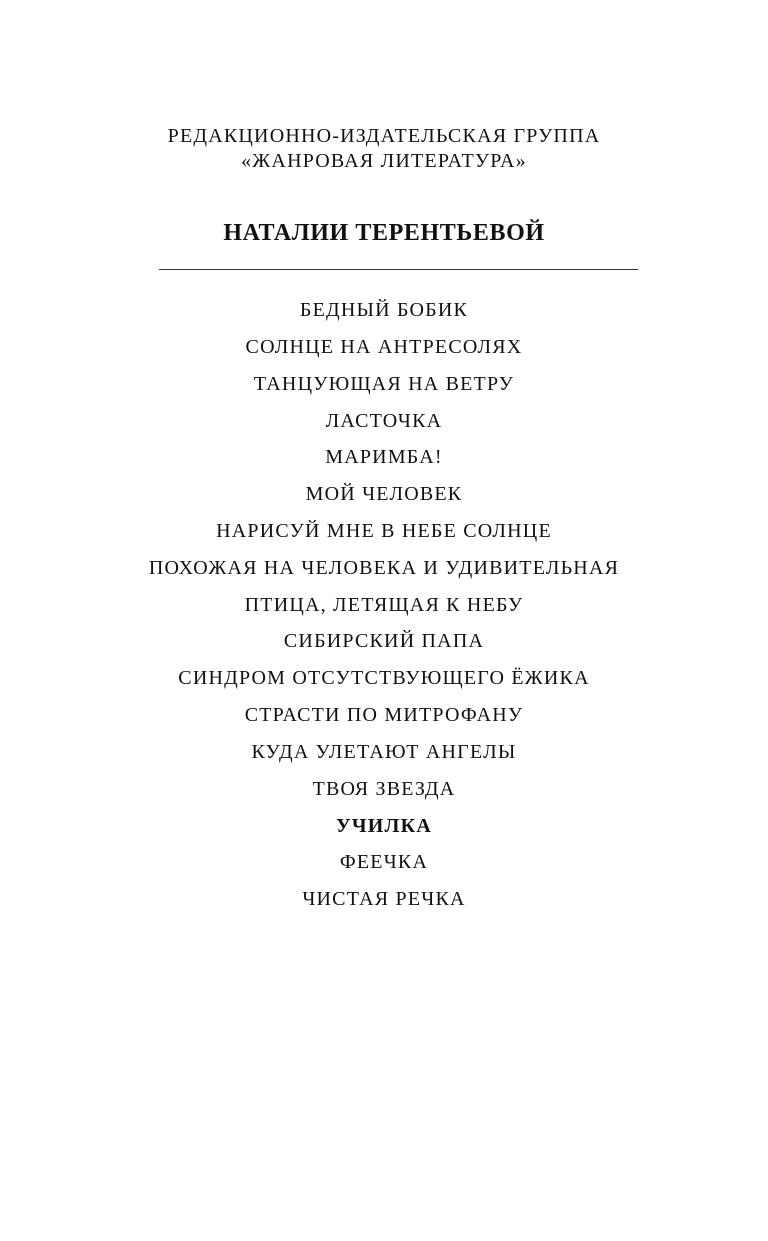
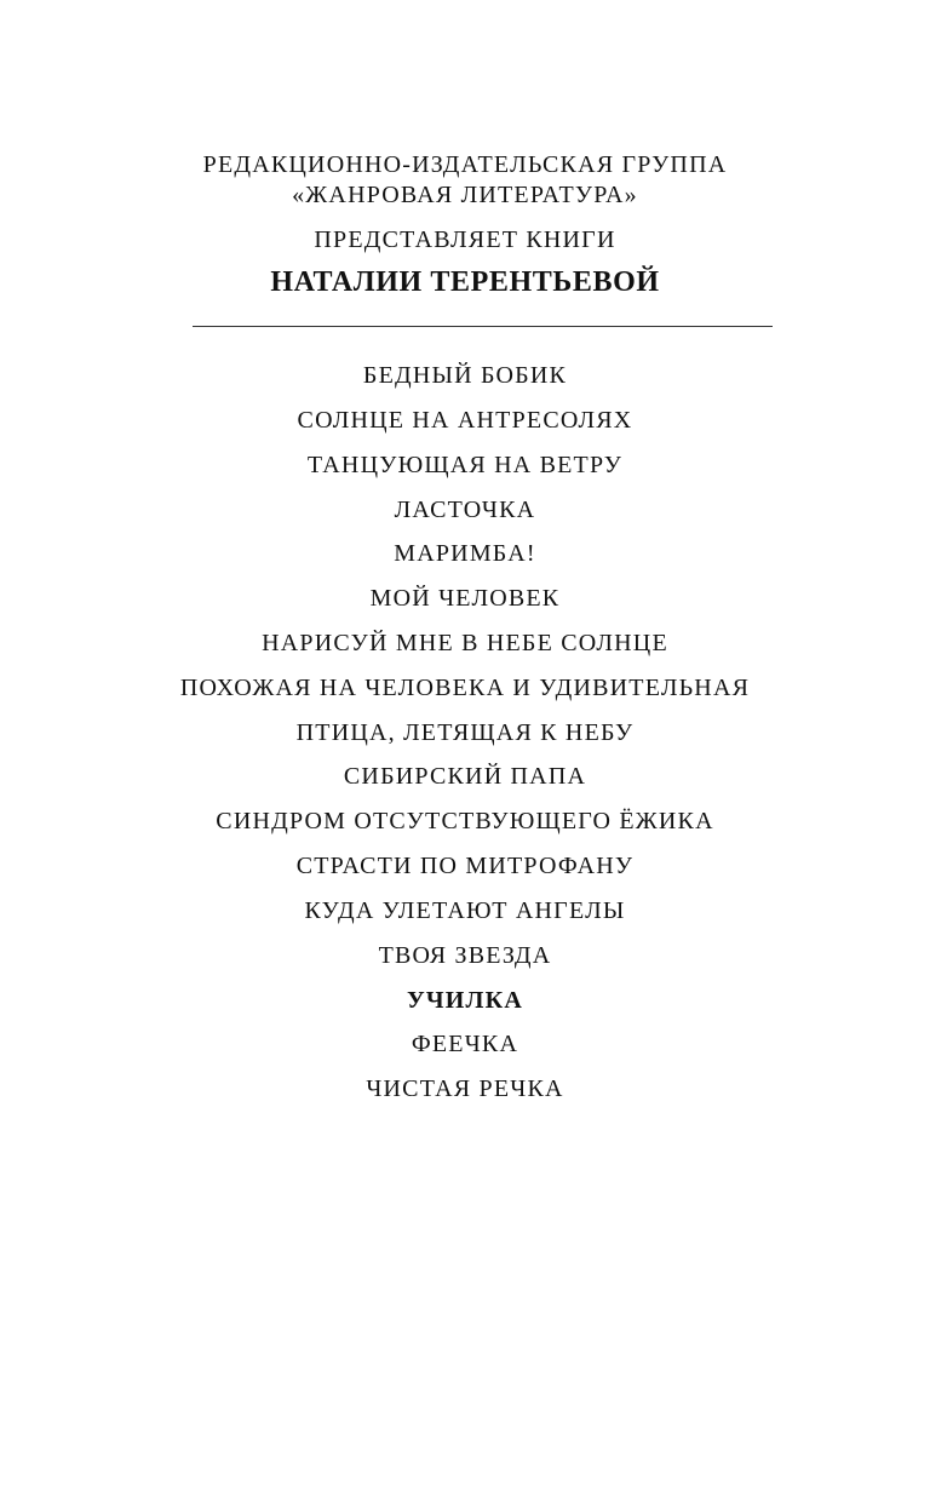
  РЕДАКЦИОННО-ИЗДАТЕЛЬСКАЯ ГРУППА
  «ЖАНРОВАЯ ЛИТЕРАТУРА»
+ ПРЕДСТАВЛЯЕТ КНИГИ
  НАТАЛИИ ТЕРЕНТЬЕВОЙ
  БЕДНЫЙ БОБИК
  СОЛНЦЕ НА АНТРЕСОЛЯХ
  ТАНЦУЮЩАЯ НА ВЕТРУ
  ЛАСТОЧКА
  МАРИМБА!
  МОЙ ЧЕЛОВЕК
  НАРИСУЙ МНЕ В НЕБЕ СОЛНЦЕ
  ПОХОЖАЯ НА ЧЕЛОВЕКА И УДИВИТЕЛЬНАЯ
  ПТИЦА, ЛЕТЯЩАЯ К НЕБУ
  СИБИРСКИЙ ПАПА
  СИНДРОМ ОТСУТСТВУЮЩЕГО ЁЖИКА
  СТРАСТИ ПО МИТРОФАНУ
  КУДА УЛЕТАЮТ АНГЕЛЫ
  ТВОЯ ЗВЕЗДА
  УЧИЛКА
  ФЕЕЧКА
  ЧИСТАЯ РЕЧКА
